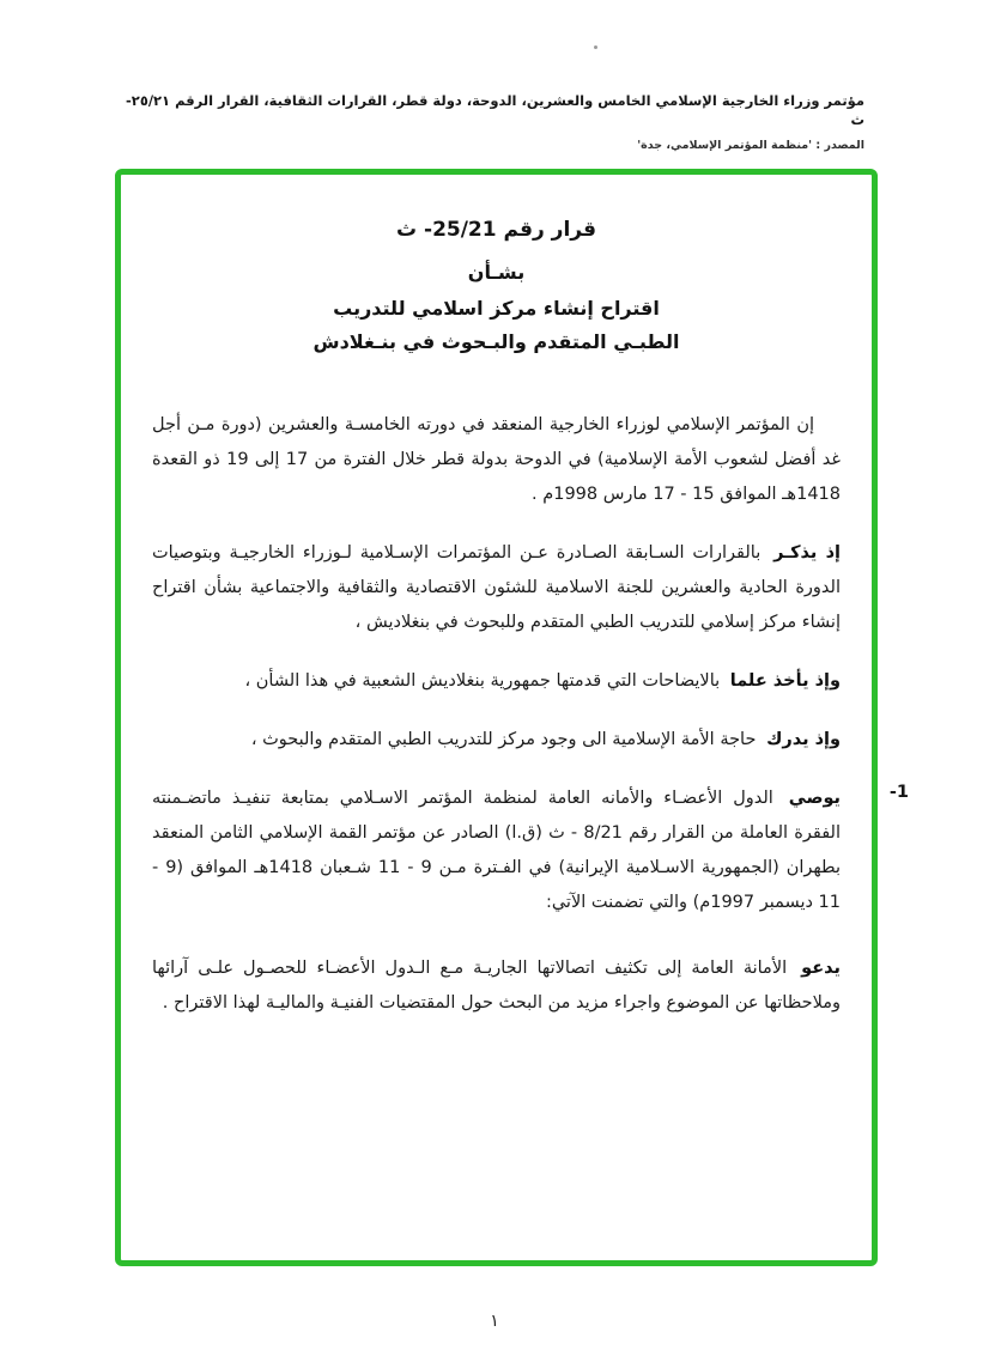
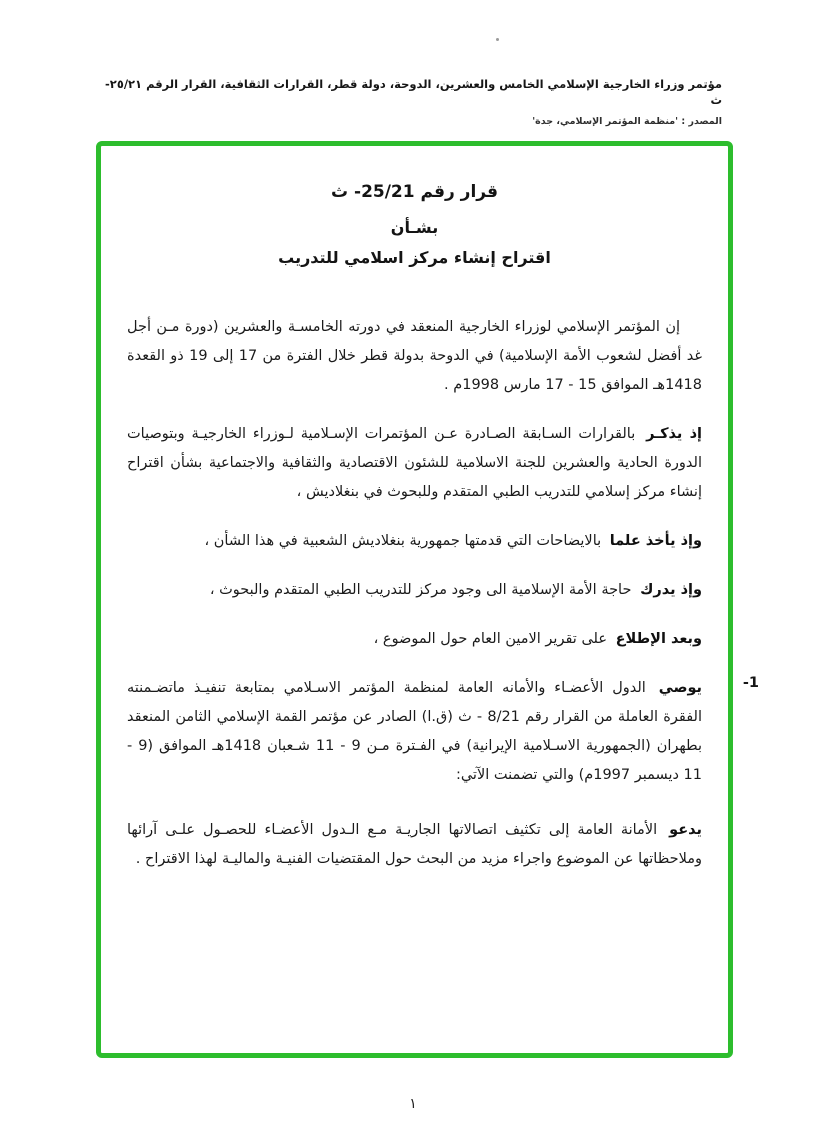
  مؤتمر وزراء الخارجية الإسلامي الخامس والعشرين، الدوحة، دولة قطر، القرارات الثقافية، القرار الرقم ٢٥/٢١-ث
  المصدر : 'منظمة المؤتمر الإسلامي، جدة'
  قرار رقم 25/21- ث
  بشـأن
  اقتراح إنشاء مركز اسلامي للتدريب
- الطبـي المتقدم والبـحوث في بنـغلادش
  إن المؤتمر الإسلامي لوزراء الخارجية المنعقد في دورته الخامسـة والعشرين (دورة مـن أجل غد أفضل لشعوب الأمة الإسلامية) في الدوحة بدولة قطر خلال الفترة من 17 إلى 19 ذو القعدة 1418هـ الموافق 15 - 17 مارس 1998م .
  إذ يذكـر بالقرارات السـابقة الصـادرة عـن المؤتمرات الإسـلامية لـوزراء الخارجيـة وبتوصيات الدورة الحادية والعشرين للجنة الاسلامية للشئون الاقتصادية والثقافية والاجتماعية بشأن اقتراح إنشاء مركز إسلامي للتدريب الطبي المتقدم وللبحوث في بنغلاديش ،
  وإذ يأخذ علما بالايضاحات التي قدمتها جمهورية بنغلاديش الشعبية في هذا الشأن ،
  وإذ يدرك حاجة الأمة الإسلامية الى وجود مركز للتدريب الطبي المتقدم والبحوث ،
+ وبعد الإطلاع على تقرير الامين العام حول الموضوع ،
  1-
  يوصي الدول الأعضـاء والأمانه العامة لمنظمة المؤتمر الاسـلامي بمتابعة تنفيـذ ماتضـمنته الفقرة العاملة من القرار رقم 8/21 - ث (ق.ا) الصادر عن مؤتمر القمة الإسلامي الثامن المنعقد بطهران (الجمهورية الاسـلامية الإيرانية) في الفـترة مـن 9 - 11 شـعبان 1418هـ الموافق (9 - 11 ديسمبر 1997م) والتي تضمنت الآتي:
  يدعو الأمانة العامة إلى تكثيف اتصالاتها الجاريـة مـع الـدول الأعضـاء للحصـول علـى آرائها وملاحظاتها عن الموضوع واجراء مزيد من البحث حول المقتضيات الفنيـة والماليـة لهذا الاقتراح .
  ١
